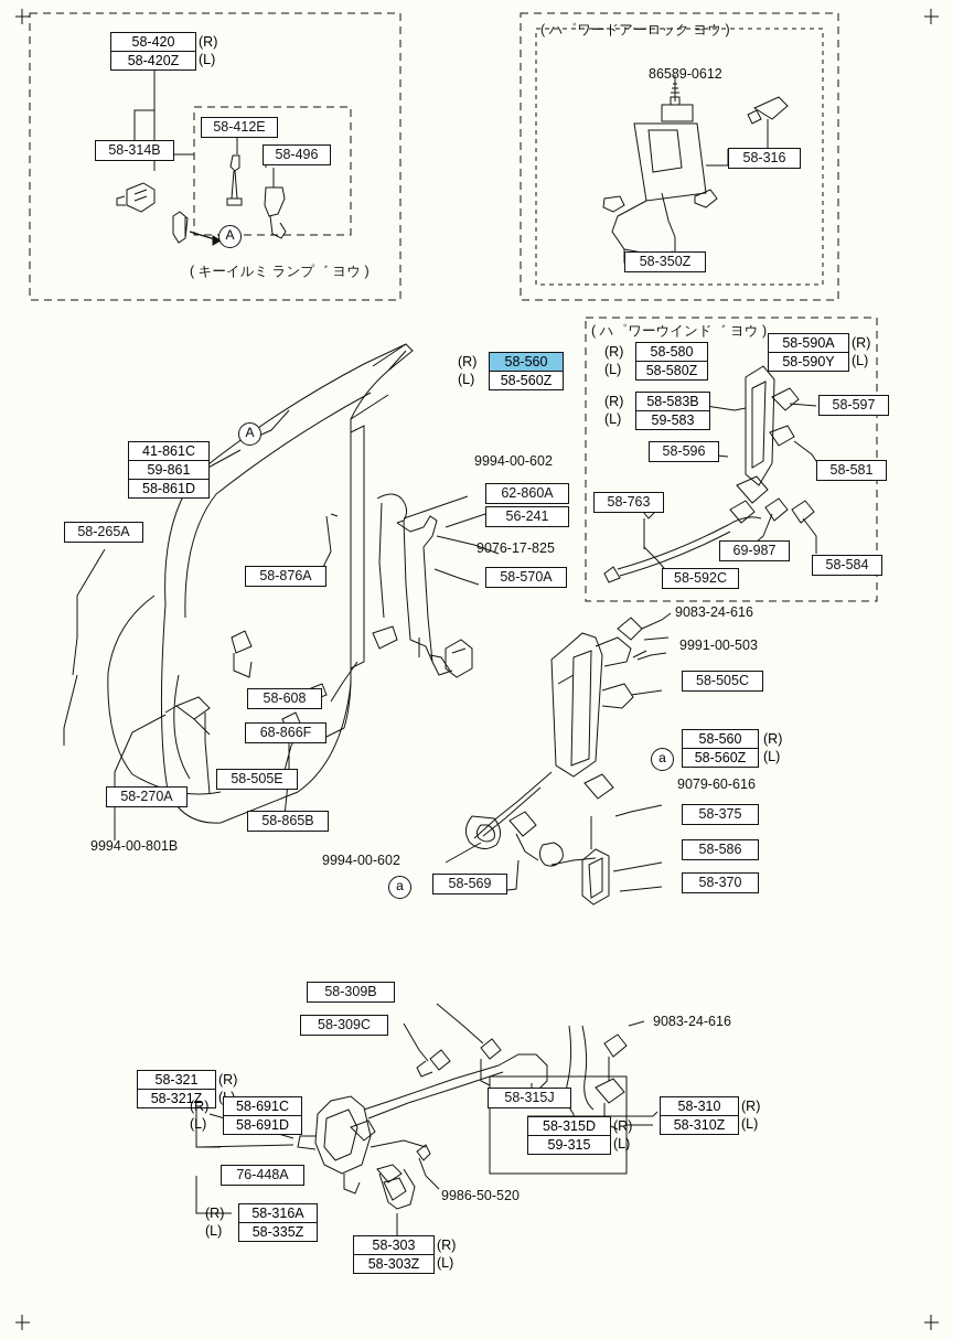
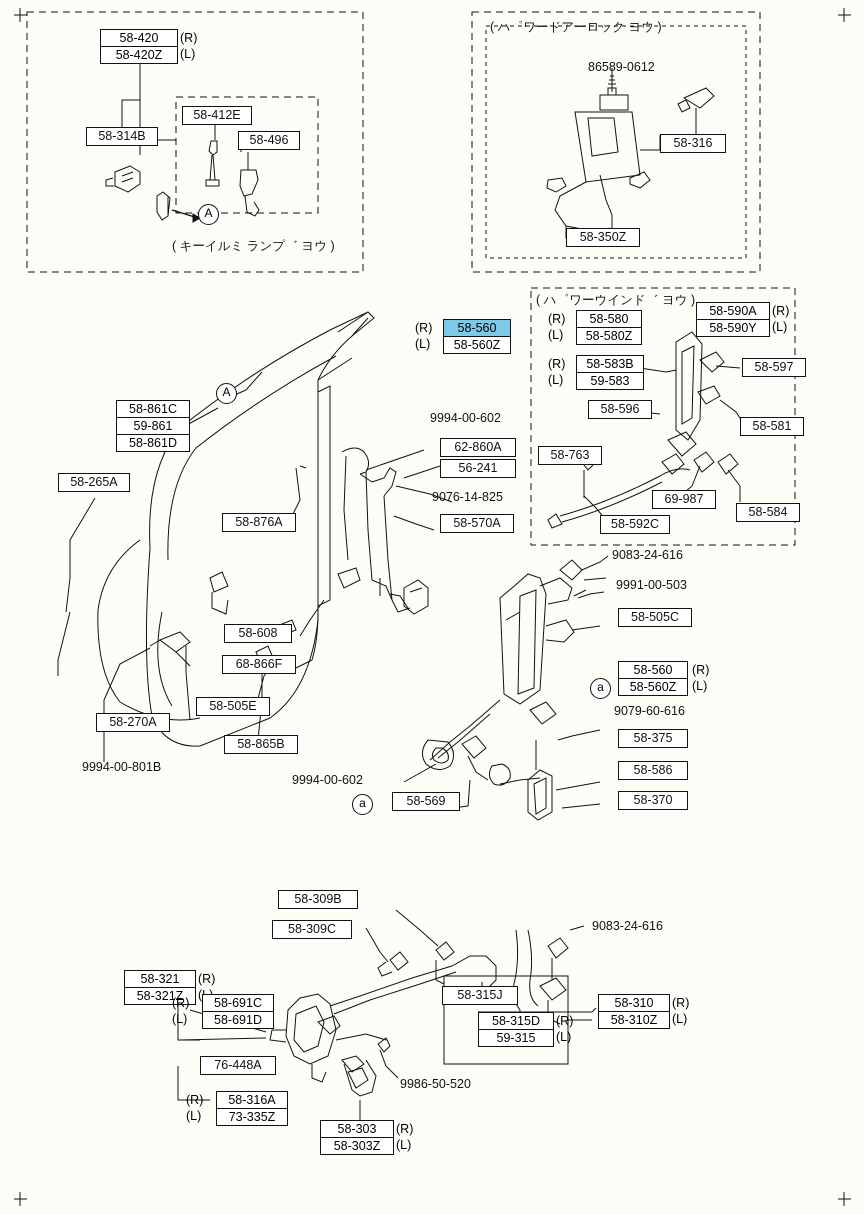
  58-420
  58-420Z
  (R)
  (L)
  58-314B
  58-412E
  58-496
  A
  ( キーイルミ ランプ゛ ヨウ )
  ( ハ゜ワードアーロック ヨウ )
  86589-0612
  58-316
  58-350Z
  ( ハ゜ワーウインド゛ ヨウ )
  (R)
  (L)
  58-560
  58-560Z
  (R)
  (L)
  58-580
  58-580Z
  (R)
  (L)
  58-583B
  59-583
  58-596
  58-763
  58-590A
  58-590Y
  (R)
  (L)
  58-597
  58-581
  69-987
  58-584
  58-592C
- 41-861C
+ 58-861C
  59-861
  58-861D
  A
  58-265A
  58-876A
  9994-00-602
  62-860A
  56-241
- 9076-17-825
+ 9076-14-825
  58-570A
  58-608
  68-866F
  58-505E
  58-865B
  58-270A
  9994-00-801B
  9994-00-602
  a
  58-569
  9083-24-616
  9991-00-503
  58-505C
  a
  58-560
  58-560Z
  (R)
  (L)
  9079-60-616
  58-375
  58-586
  58-370
  58-309B
  58-309C
  9083-24-616
  58-321
  58-321Z
  (R)
  (R)
  (L)
  58-691C
  58-691D
  76-448A
  (R)
  (L)
  58-316A
- 58-335Z
+ 73-335Z
  58-303
  58-303Z
  (R)
  (L)
  9986-50-520
  58-315J
  58-315D
  59-315
  (R)
  (L)
  58-310
  58-310Z
  (R)
  (L)
